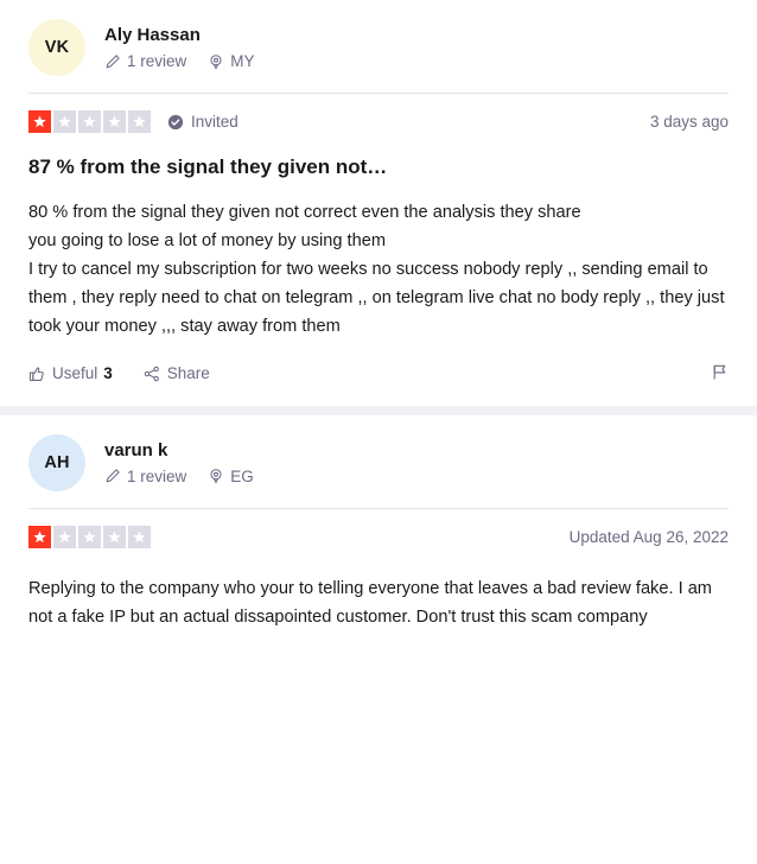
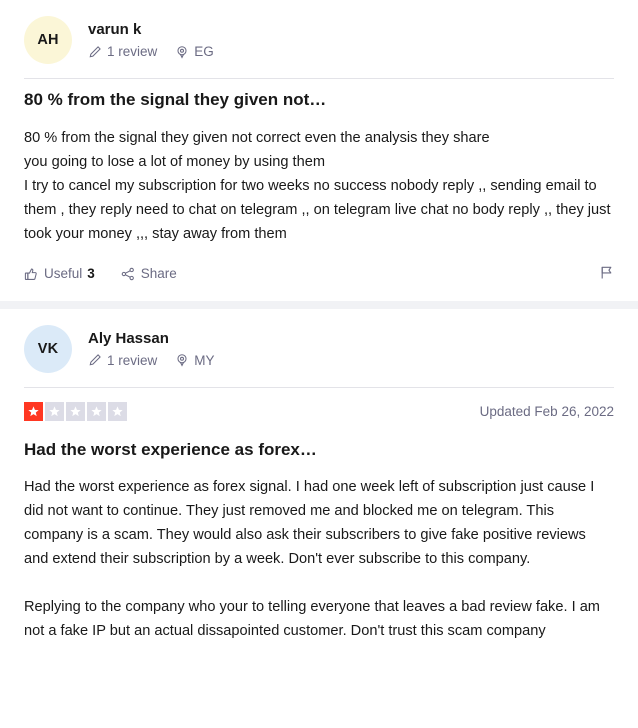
- VK
+ AH
- Aly Hassan
+ varun k
  1 review
- MY
+ EG
- Invited
- 3 days ago
- 87 % from the signal they given not…
+ 80 % from the signal they given not…
  80 % from the signal they given not correct even the analysis they share
  you going to lose a lot of money by using them
  I try to cancel my subscription for two weeks no success nobody reply ,, sending email to them , they reply need to chat on telegram ,, on telegram live chat no body reply ,, they just took your money ,,, stay away from them
  Useful
  3
  Share
- AH
+ VK
- varun k
+ Aly Hassan
  1 review
- EG
+ MY
- Updated Aug 26, 2022
+ Updated Feb 26, 2022
+ Had the worst experience as forex…
+ Had the worst experience as forex signal. I had one week left of subscription just cause I did not want to continue. They just removed me and blocked me on telegram. This company is a scam. They would also ask their subscribers to give fake positive reviews and extend their subscription by a week. Don't ever subscribe to this company.
  Replying to the company who your to telling everyone that leaves a bad review fake. I am not a fake IP but an actual dissapointed customer. Don't trust this scam company
